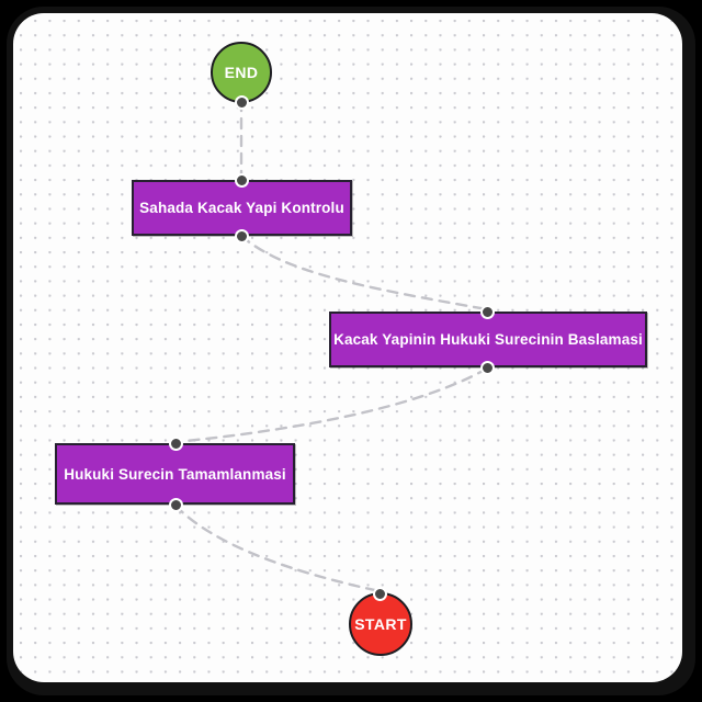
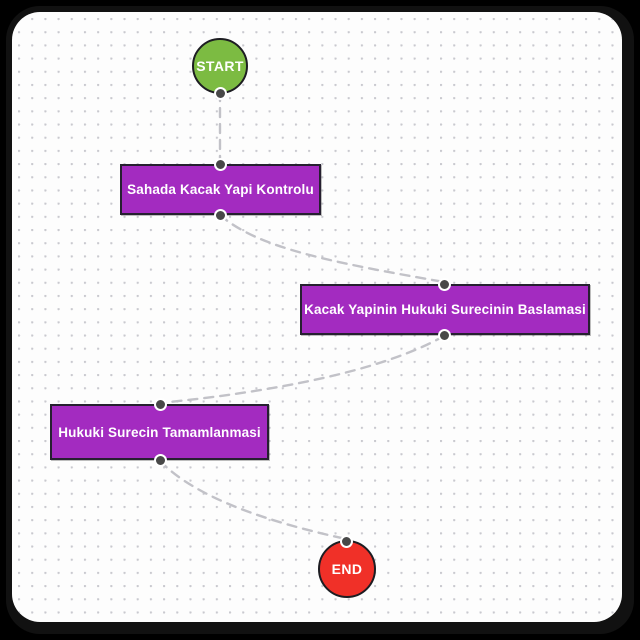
- END
+ START
  Sahada Kacak Yapi Kontrolu
  Kacak Yapinin Hukuki Surecinin Baslamasi
  Hukuki Surecin Tamamlanmasi
- START
+ END
